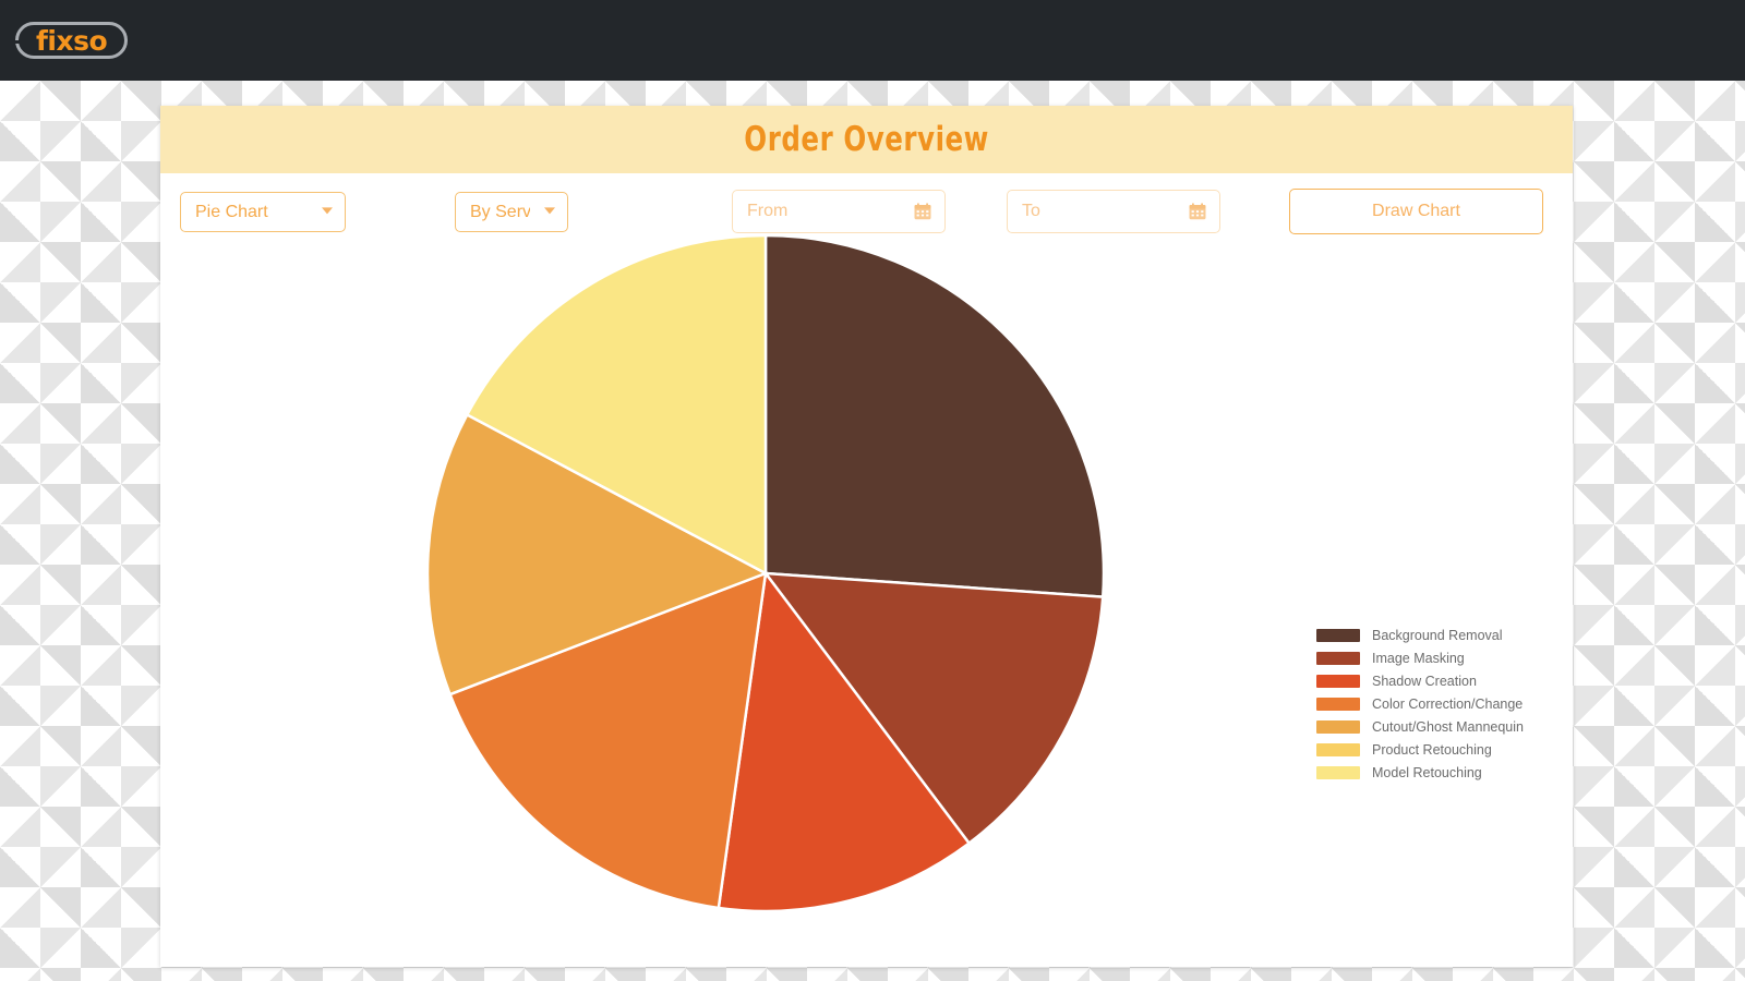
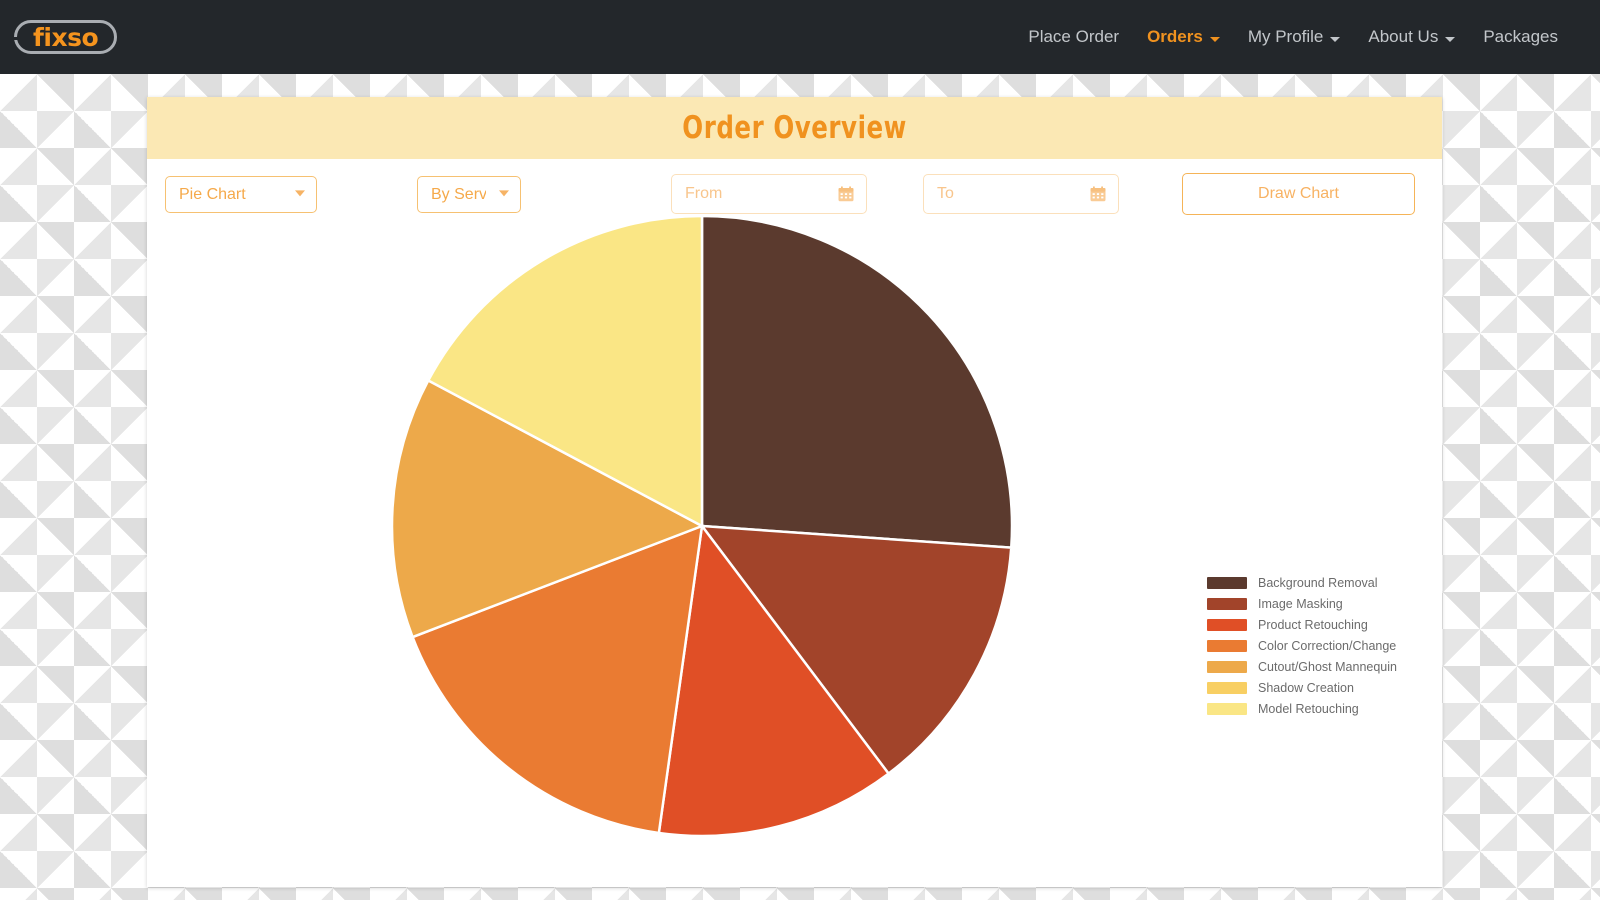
  fixso
+ Place Order
+ Orders
+ My Profile
+ About Us
+ Packages
  Order Overview
  Pie Chart
  From
  To
  Draw Chart
  Background Removal
  Image Masking
- Shadow Creation
+ Product Retouching
  Color Correction/Change
  Cutout/Ghost Mannequin
- Product Retouching
+ Shadow Creation
  Model Retouching
